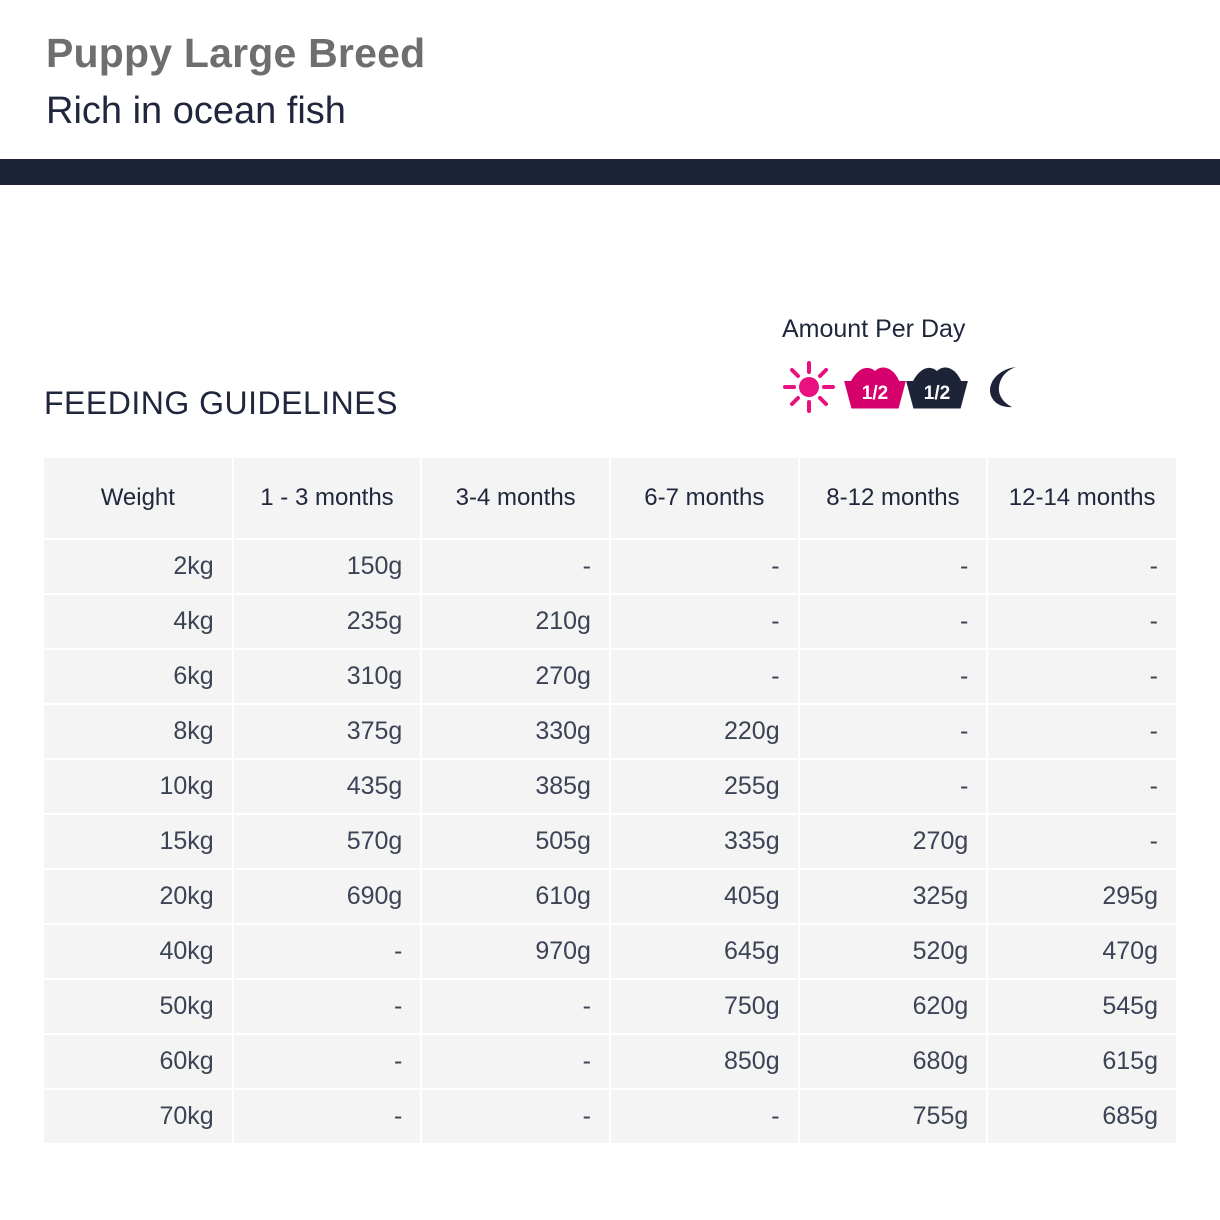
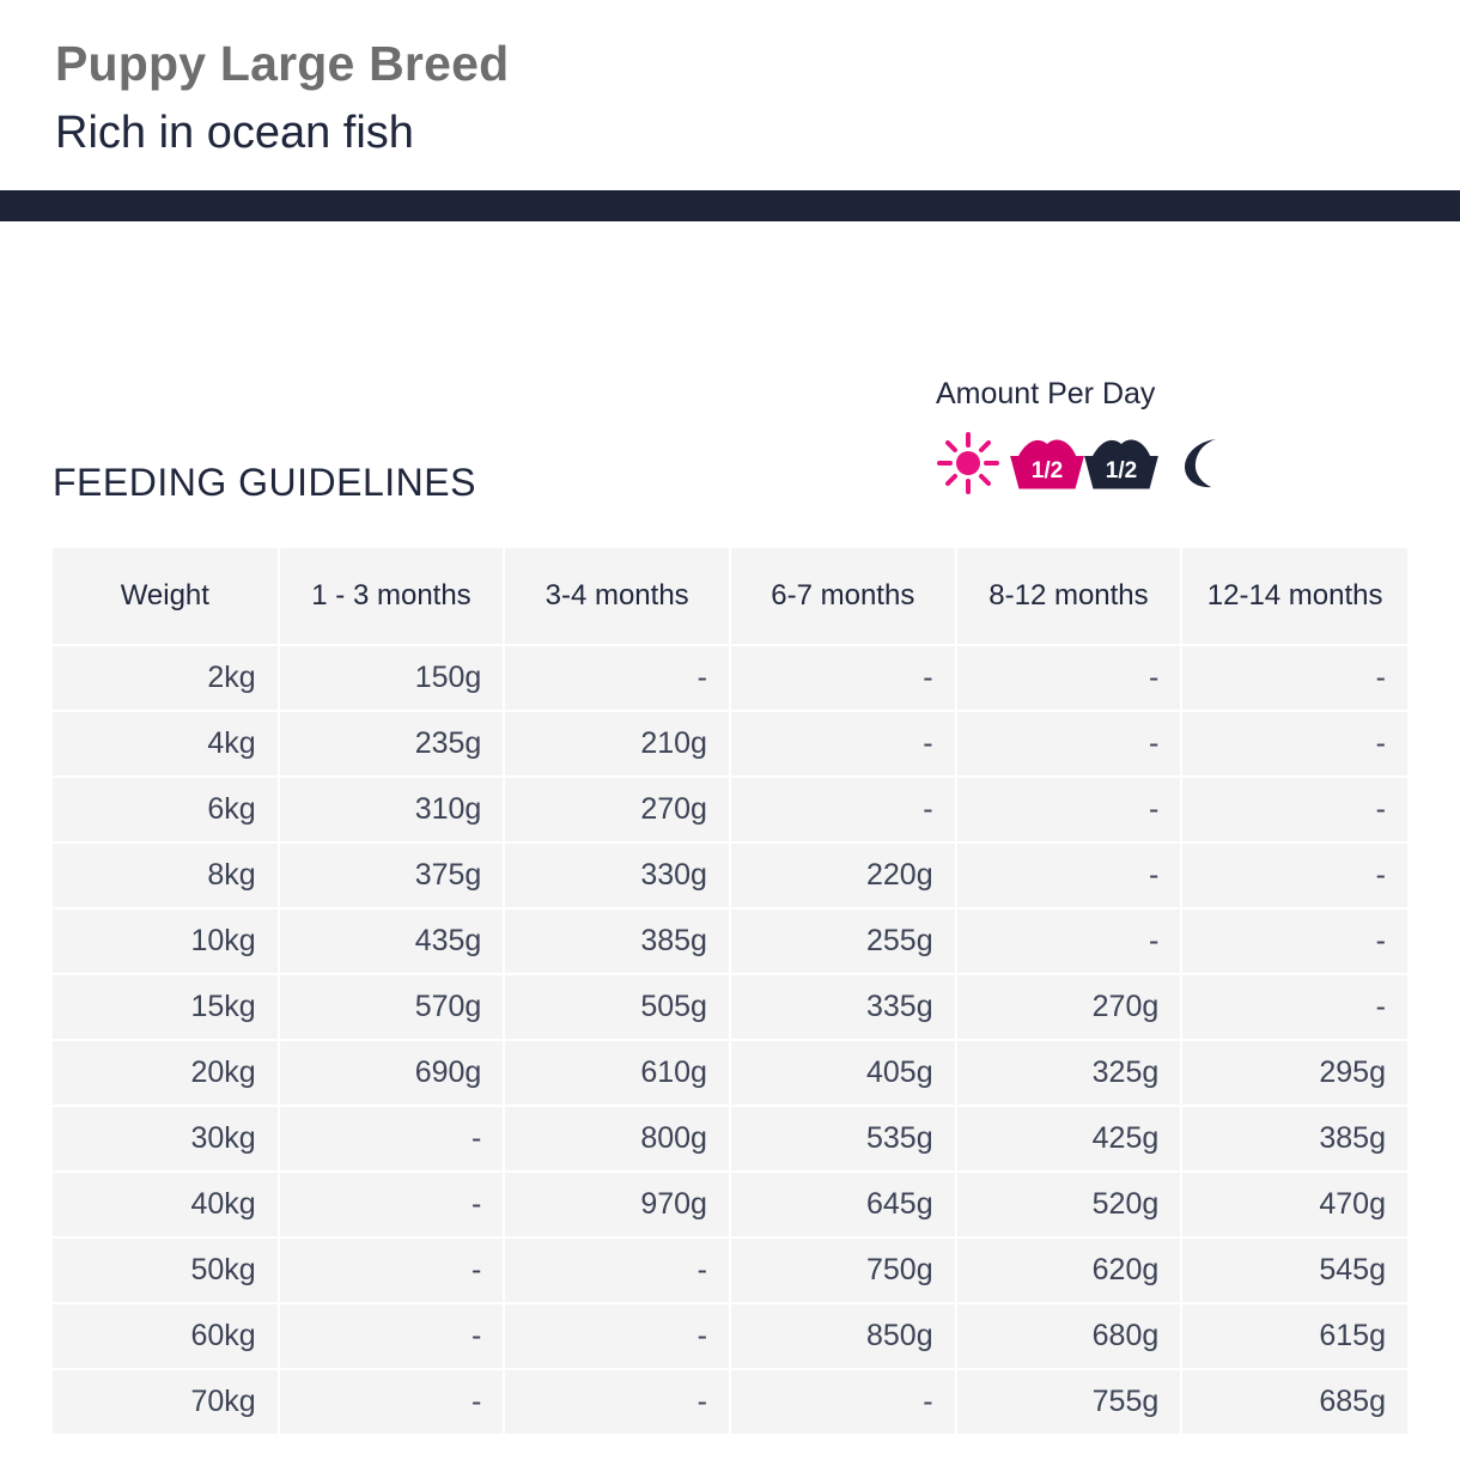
  Puppy Large Breed
  Rich in ocean fish
  Amount Per Day
  1/2
  1/2
  FEEDING GUIDELINES
  Weight	1 - 3 months	3-4 months	6-7 months	8-12 months	12-14 months
  2kg	150g	-	-	-	-
  4kg	235g	210g	-	-	-
  6kg	310g	270g	-	-	-
  8kg	375g	330g	220g	-	-
  10kg	435g	385g	255g	-	-
  15kg	570g	505g	335g	270g	-
  20kg	690g	610g	405g	325g	295g
+ 30kg	-	800g	535g	425g	385g
  40kg	-	970g	645g	520g	470g
  50kg	-	-	750g	620g	545g
  60kg	-	-	850g	680g	615g
  70kg	-	-	-	755g	685g
